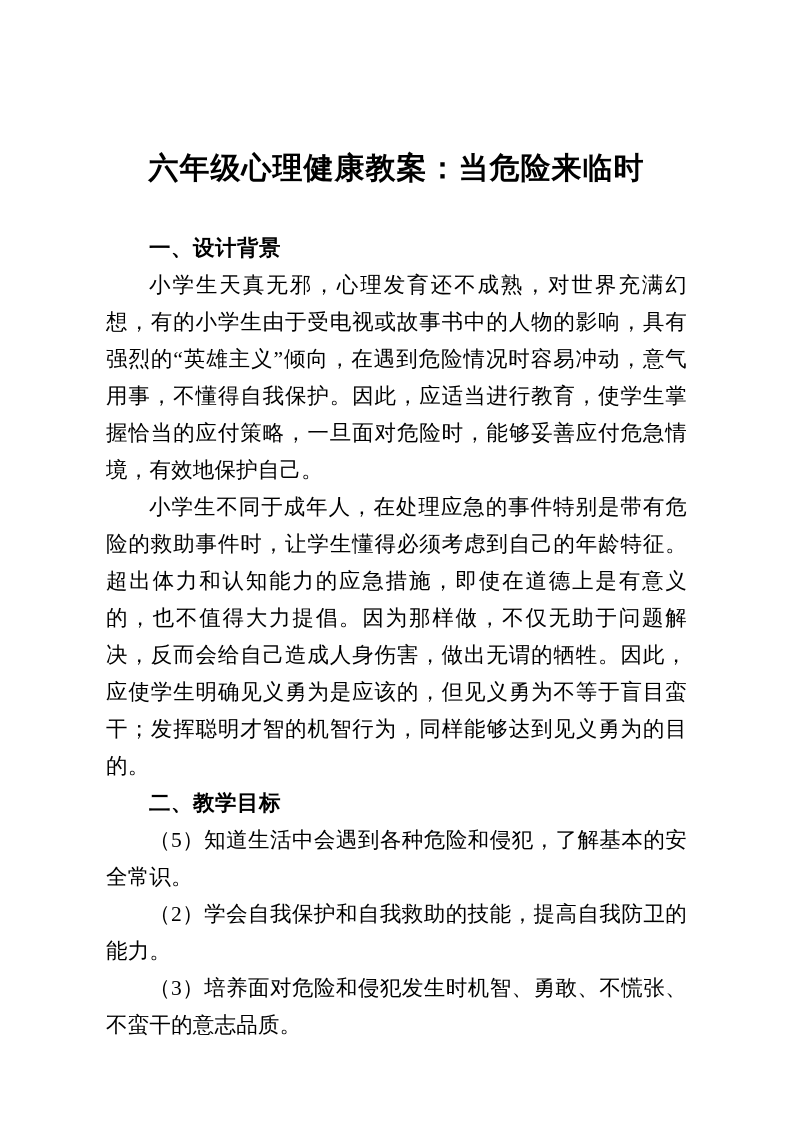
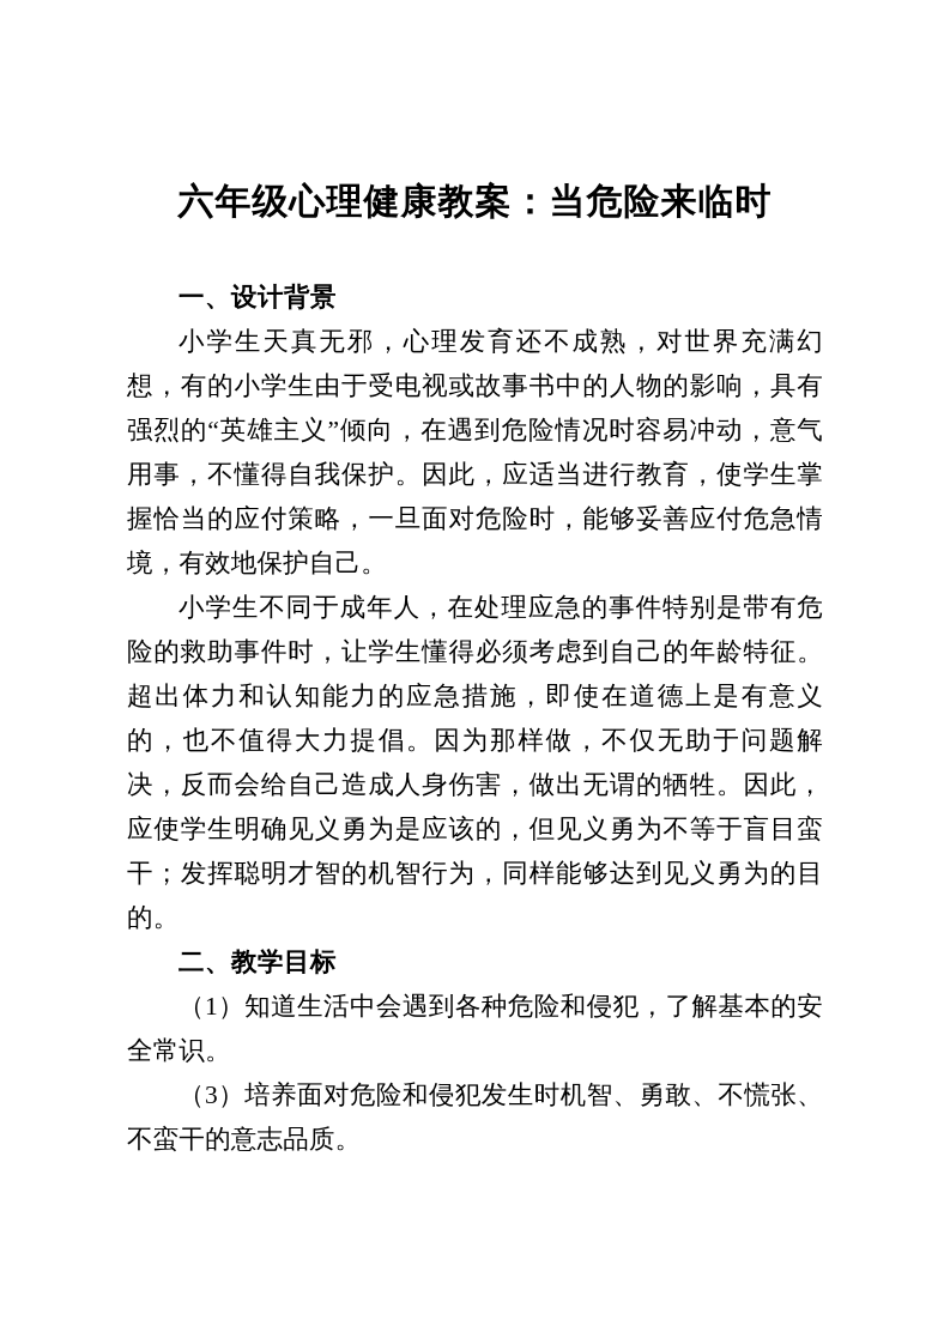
  六年级心理健康教案：当危险来临时
  一、设计背景
  小学生天真无邪，心理发育还不成熟，对世界充满幻想，有的小学生由于受电视或故事书中的人物的影响，具有强烈的“英雄主义”倾向，在遇到危险情况时容易冲动，意气用事，不懂得自我保护。因此，应适当进行教育，使学生掌握恰当的应付策略，一旦面对危险时，能够妥善应付危急情境，有效地保护自己。
  小学生不同于成年人，在处理应急的事件特别是带有危险的救助事件时，让学生懂得必须考虑到自己的年龄特征。超出体力和认知能力的应急措施，即使在道德上是有意义的，也不值得大力提倡。因为那样做，不仅无助于问题解决，反而会给自己造成人身伤害，做出无谓的牺牲。因此，应使学生明确见义勇为是应该的，但见义勇为不等于盲目蛮干；发挥聪明才智的机智行为，同样能够达到见义勇为的目的。
  二、教学目标
- （5）知道生活中会遇到各种危险和侵犯，了解基本的安全常识。
+ （1）知道生活中会遇到各种危险和侵犯，了解基本的安全常识。
- （2）学会自我保护和自我救助的技能，提高自我防卫的能力。
  （3）培养面对危险和侵犯发生时机智、勇敢、不慌张、不蛮干的意志品质。
